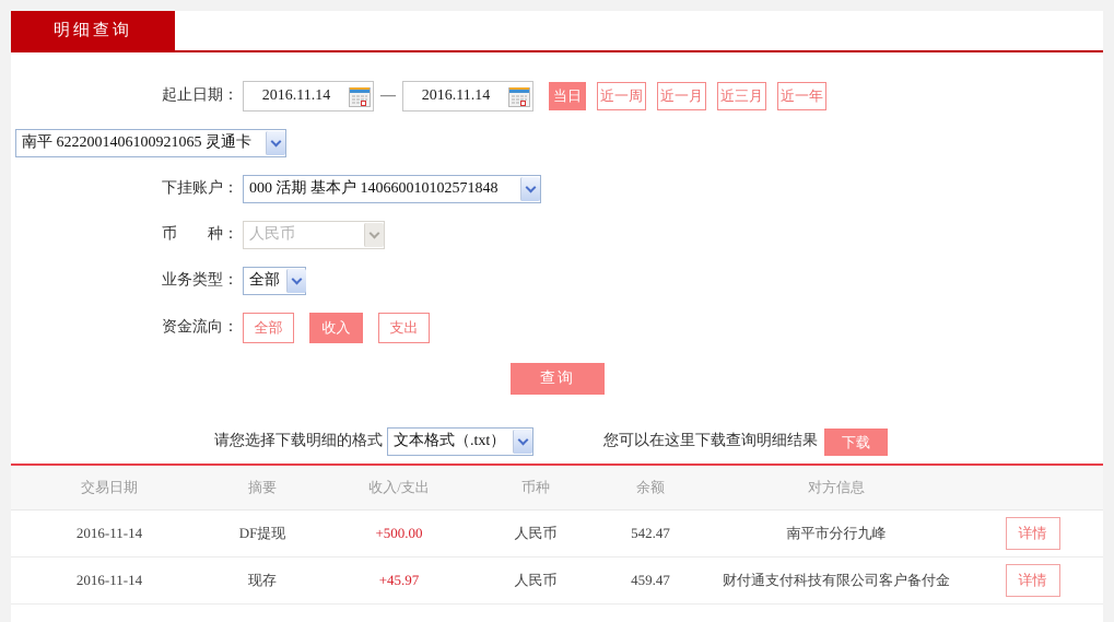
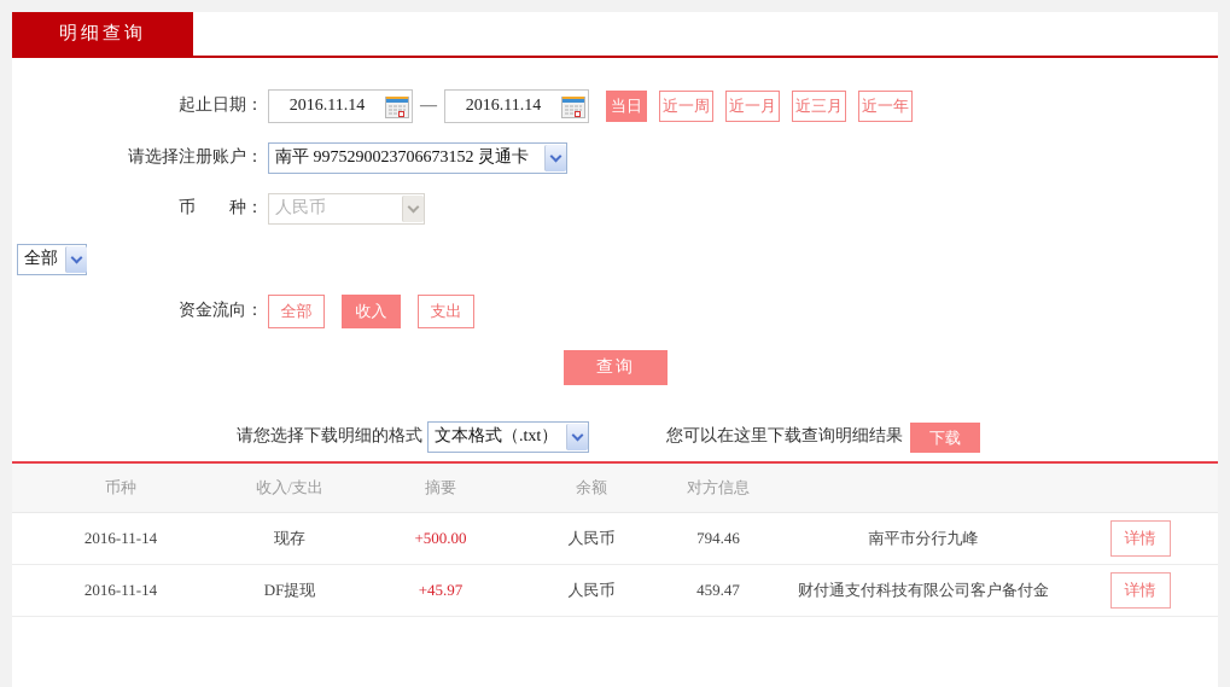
  明细查询
  起止日期：
  2016.11.14
  —
  2016.11.14
  当日
  近一周
  近一月
  近三月
  近一年
+ 请选择注册账户：
- 南平 6222001406100921065 灵通卡
+ 南平 9975290023706673152 灵通卡
- 下挂账户：
- 000 活期 基本户 140660010102571848
  币 种：
  人民币
- 业务类型：
  全部
  资金流向：
  全部
  收入
  支出
  查询
  请您选择下载明细的格式
  文本格式（.txt）
  您可以在这里下载查询明细结果
  下载
- 交易日期
- 摘要
+ 币种
  收入/支出
- 币种
+ 摘要
  余额
  对方信息
  2016-11-14
- DF提现
+ 现存
  +500.00
  人民币
- 542.47
+ 794.46
  南平市分行九峰
  详情
  2016-11-14
- 现存
+ DF提现
  +45.97
  人民币
  459.47
  财付通支付科技有限公司客户备付金
  详情
